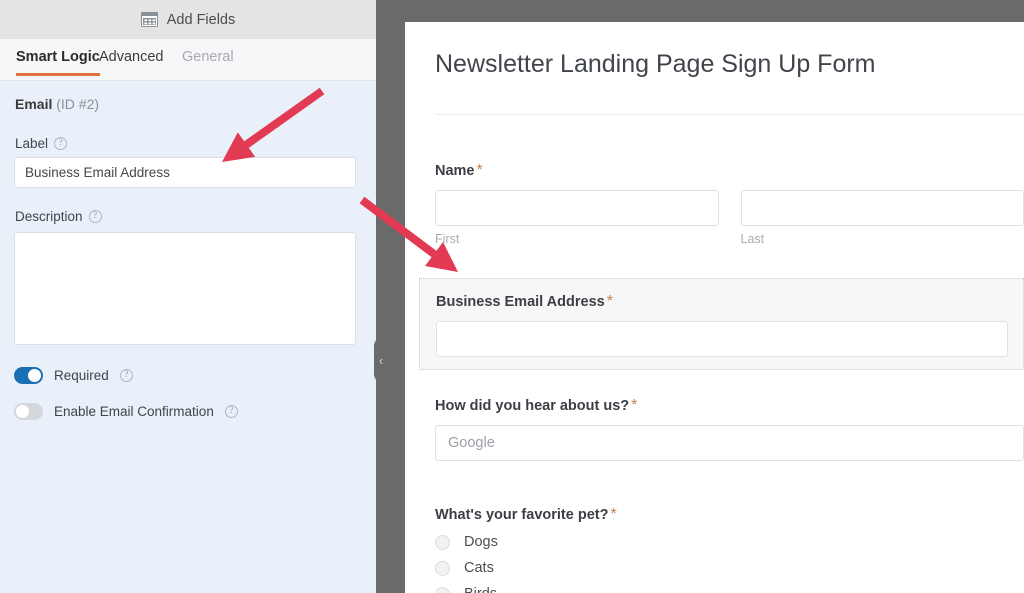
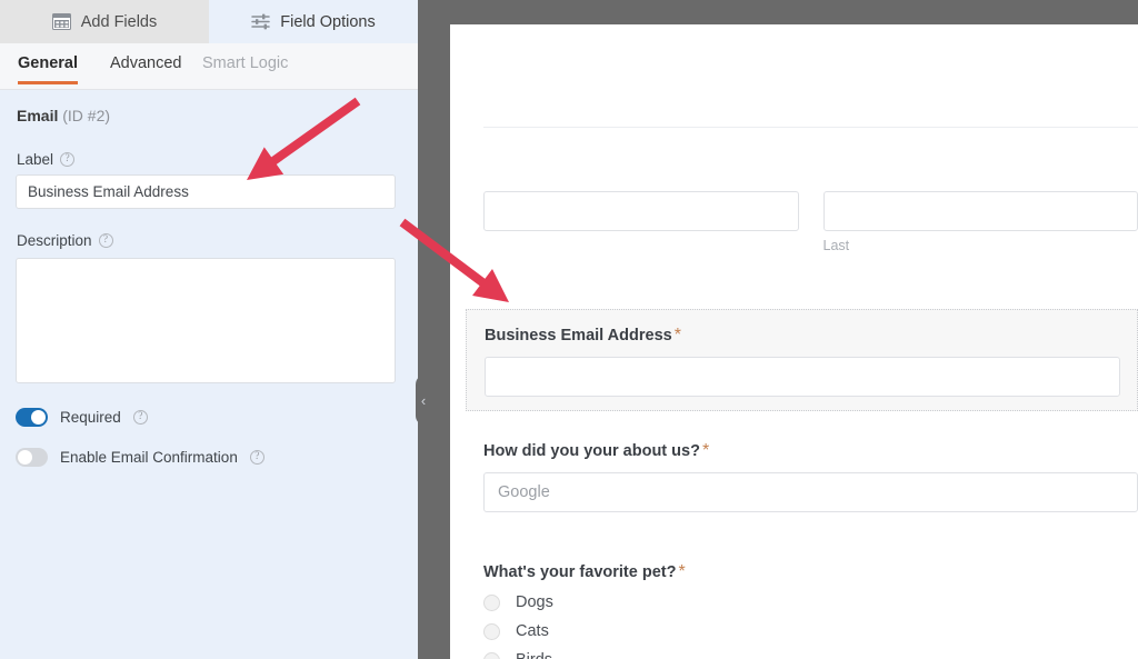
  Add Fields
+ Field Options
- Smart Logic
+ General
  Advanced
- General
+ Smart Logic
  Email (ID #2)
  Label
  ?
  Business Email Address
  Description
  ?
  Required
  ?
  Enable Email Confirmation
  ?
  ‹
- Newsletter Landing Page Sign Up Form
- Name *
- First
  Last
  Business Email Address *
- How did you hear about us? *
+ How did you your about us? *
  Google
  What's your favorite pet? *
  Dogs
  Cats
